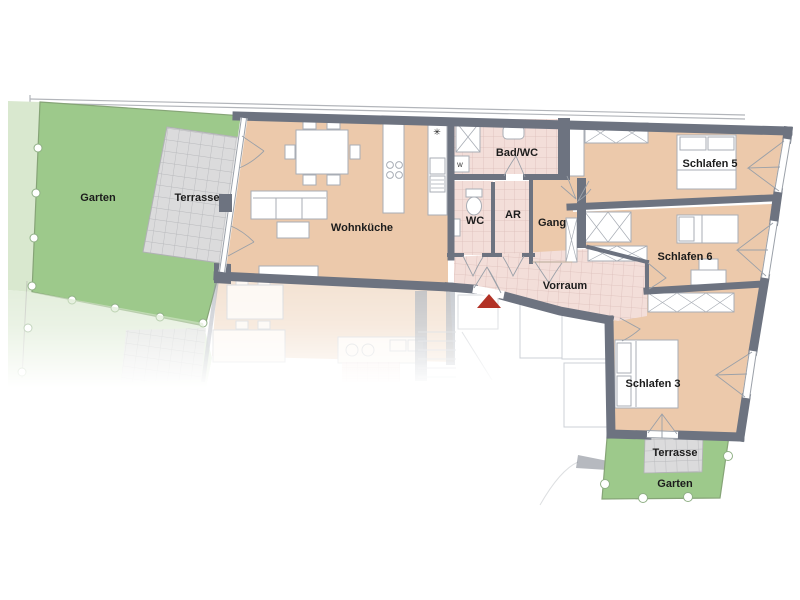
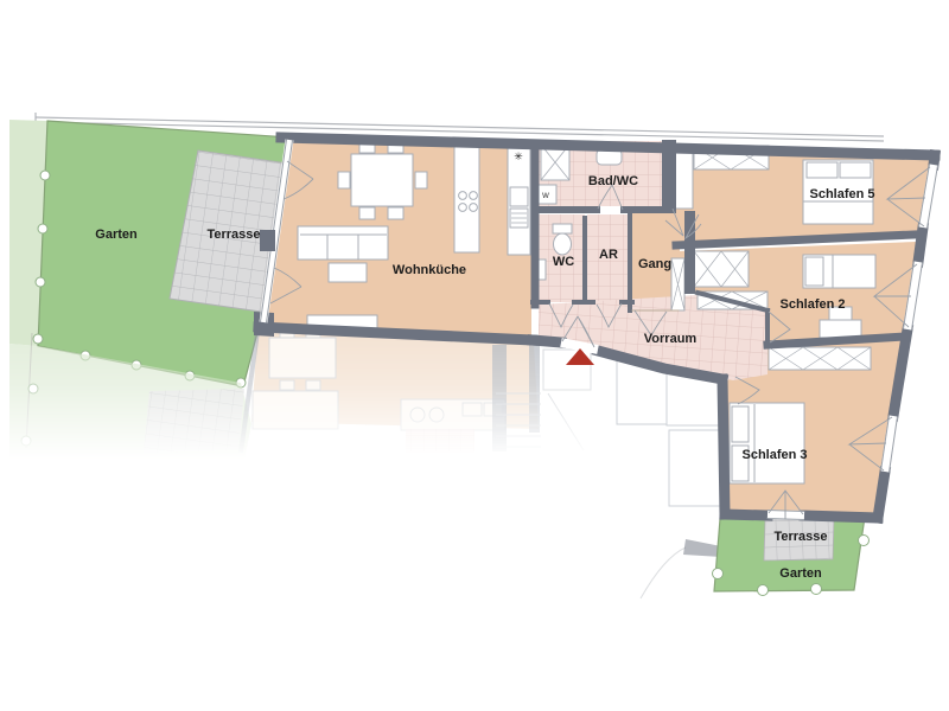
  Garten
  Terrasse
  Wohnküche
  Bad/WC
  WC
  AR
  Gang
  Schlafen 5
- Schlafen 6
+ Schlafen 2
  Vorraum
  Schlafen 3
  Terrasse
  Garten
  ✳
